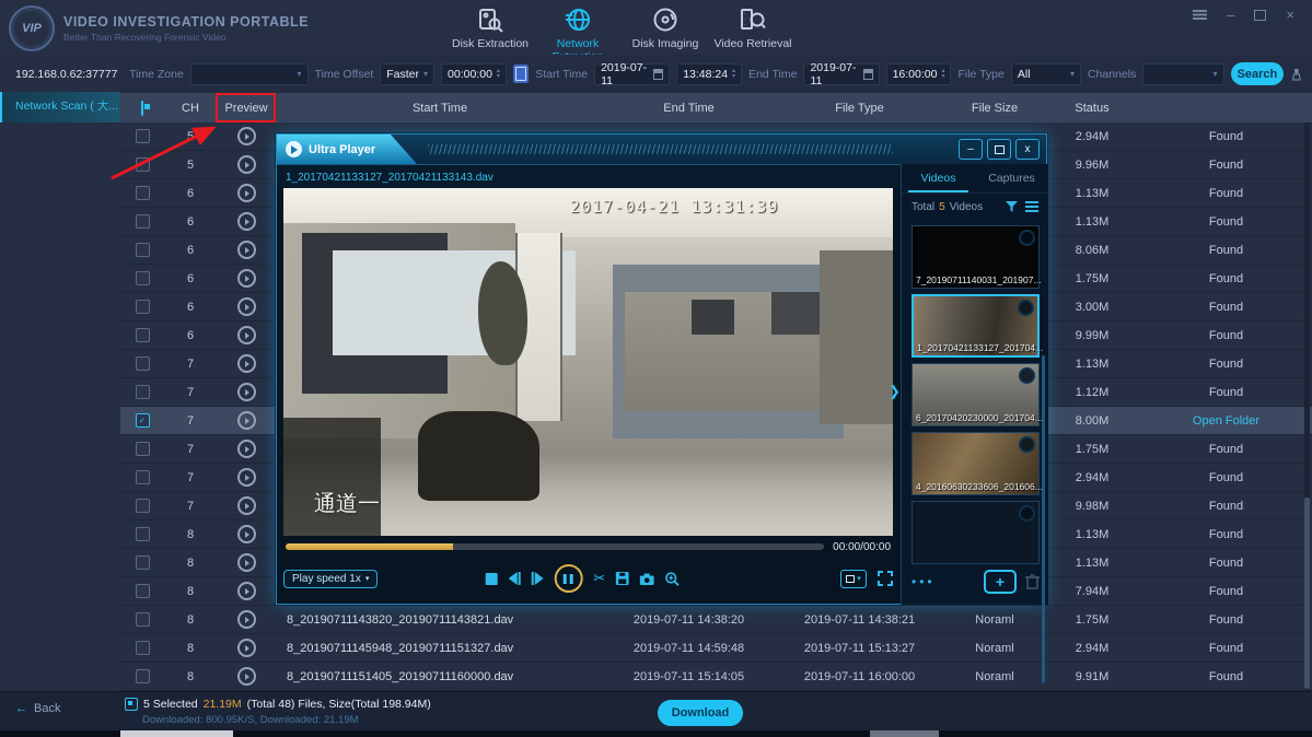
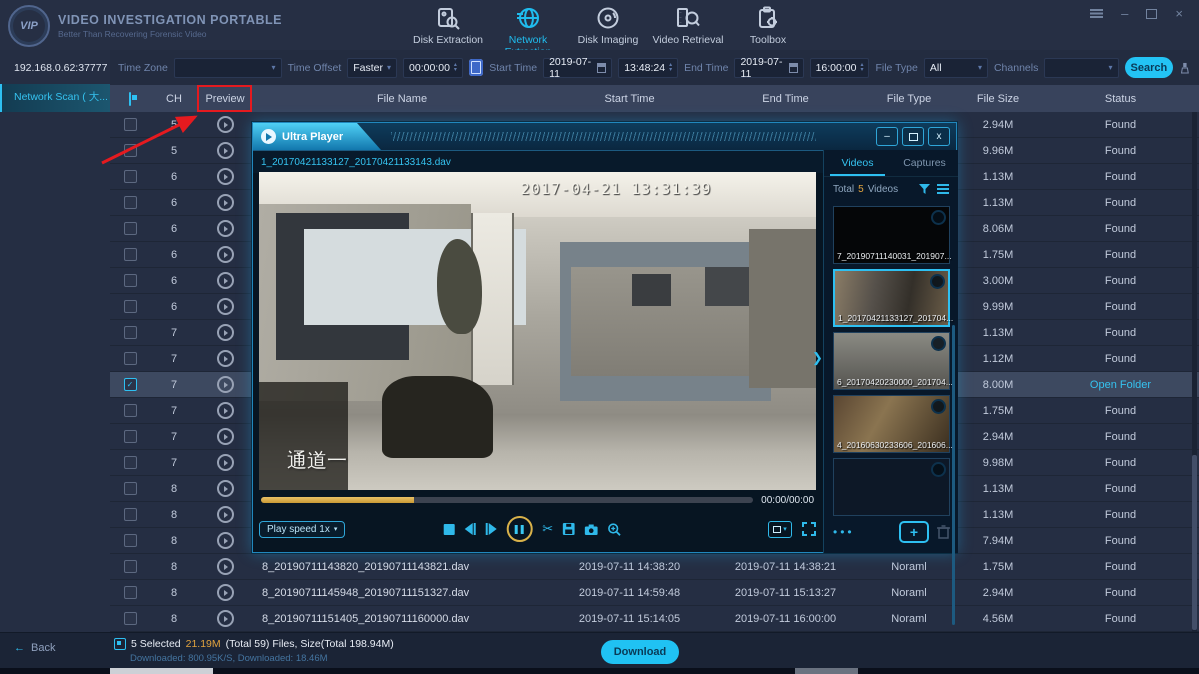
  VIP
  VIDEO INVESTIGATION PORTABLE
  Better Than Recovering Forensic Video
  Disk Extraction
  Disk Imaging
  Video Retrieval
+ Toolbox
  –
  ×
  192.168.0.62:37777
  Network Scan ( 大...
  Time Zone
  ▾
  Time Offset
  Faster
  ▾
  00:00:00
  Start Time
  2019-07-11
  13:48:24
  End Time
  2019-07-11
  16:00:00
  File Type
  All
  ▾
  Channels
  ▾
  Search
  CH
  Preview
+ File Name
  Start Time
  End Time
  File Type
  File Size
  Status
  5
  2.94M
  Found
  5
  9.96M
  Found
  6
  1.13M
  Found
  6
  1.13M
  Found
  6
  8.06M
  Found
  6
  1.75M
  Found
  6
  3.00M
  Found
  6
  9.99M
  Found
  7
  1.13M
  Found
  7
  1.12M
  Found
  ✓
  7
  8.00M
  Open Folder
  7
  1.75M
  Found
  7
  2.94M
  Found
  7
  9.98M
  Found
  8
  1.13M
  Found
  8
  1.13M
  Found
  8
  7.94M
  Found
  8
  8_20190711143820_20190711143821.dav
  2019-07-11 14:38:20
  2019-07-11 14:38:21
  Noraml
  1.75M
  Found
  8
  8_20190711145948_20190711151327.dav
  2019-07-11 14:59:48
  2019-07-11 15:13:27
  Noraml
  2.94M
  Found
  8
  8_20190711151405_20190711160000.dav
  2019-07-11 15:14:05
  2019-07-11 16:00:00
  Noraml
- 9.91M
+ 4.56M
  Found
  Ultra Player
  –
  x
  1_20170421133127_20170421133143.dav
  2017-04-21 13:31:39
  通道一
  00:00/00:00
  Play speed 1x
  ✂
  ❯
  Videos
  Captures
  Total
  5
  Videos
  7_20190711140031_201907...
  1_20170421133127_201704...
  6_20170420230000_201704..
  4_20160630233606_201606..
  •••
  +
  ←
  Back
  5 Selected
  21.19M
- (Total 48) Files, Size(Total 198.94M)
+ (Total 59) Files, Size(Total 198.94M)
- Downloaded: 800.95K/S, Downloaded: 21.19M
+ Downloaded: 800.95K/S, Downloaded: 18.46M
  Download
